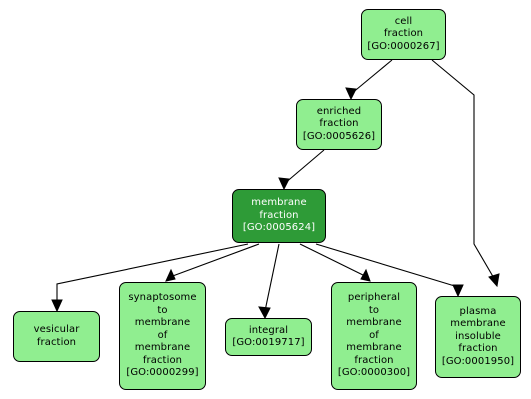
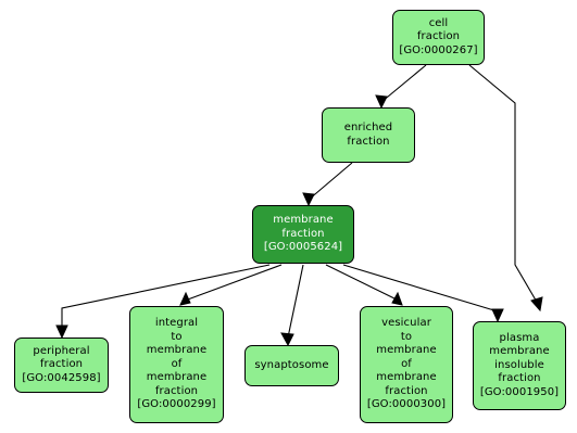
  cell
  fraction
  [GO:0000267]
  enriched
  fraction
- [GO:0005626]
  membrane
  fraction
  [GO:0005624]
- vesicular
+ peripheral
  fraction
+ [GO:0042598]
- synaptosome
+ integral
  to
  membrane
  of
  membrane
  fraction
  [GO:0000299]
- integral
+ synaptosome
- [GO:0019717]
- peripheral
+ vesicular
  to
  membrane
  of
  membrane
  fraction
  [GO:0000300]
  plasma
  membrane
  insoluble
  fraction
  [GO:0001950]
